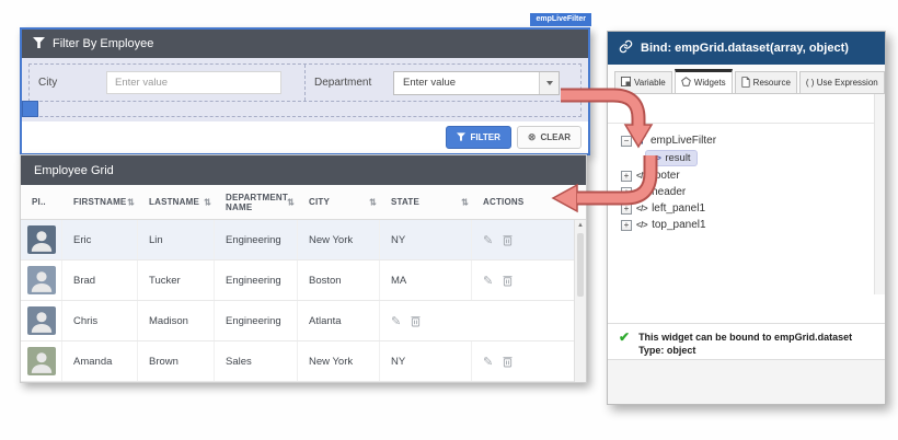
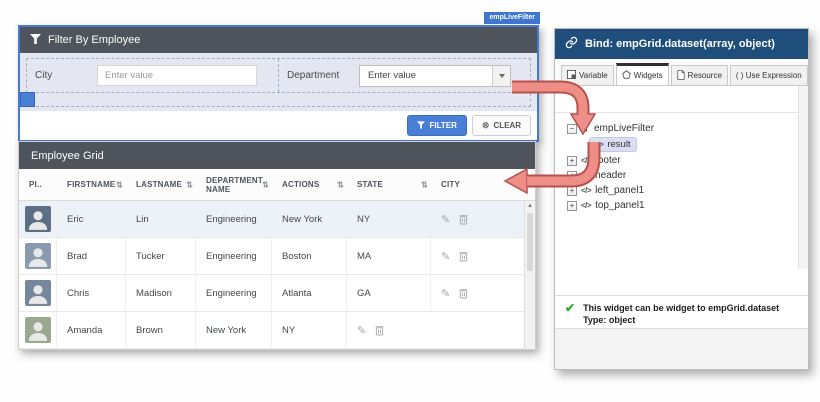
  Filter By Employee
  City
  Enter value
  Department
  Enter value
  FILTER
  ⊗
  CLEAR
  Employee Grid
  PI..
  FIRSTNAME
  ⇅
  LASTNAME
  ⇅
  DEPARTMENT NAME
  ⇅
- CITY
+ ACTIONS
  ⇅
  STATE
  ⇅
- ACTIONS
+ CITY
  Eric
  Lin
  Engineering
  New York
  NY
  ✎
  Brad
  Tucker
  Engineering
  Boston
  MA
  ✎
  Chris
  Madison
  Engineering
  Atlanta
+ GA
  ✎
  Amanda
  Brown
- Sales
  New York
  NY
  ✎
  Bind: empGrid.dataset(array, object)
  Variable
  Widgets
  Resource
  ( ) Use Expression
  −
  empLiveFilter
  result
  +
  ooter
  header
  +
  </>
  left_panel1
  +
  </>
  top_panel1
  ✔
- This widget can be bound to empGrid.dataset
+ This widget can be widget to empGrid.dataset
  Type: object
